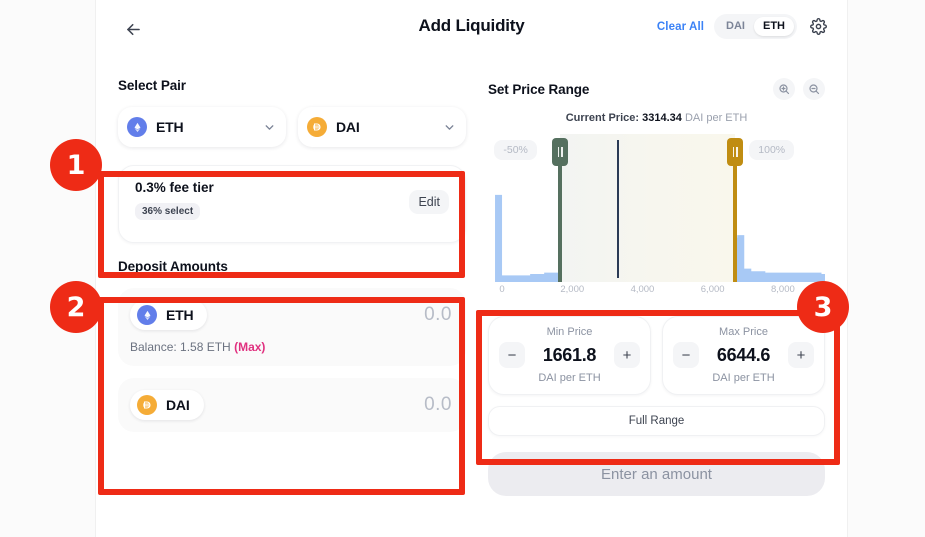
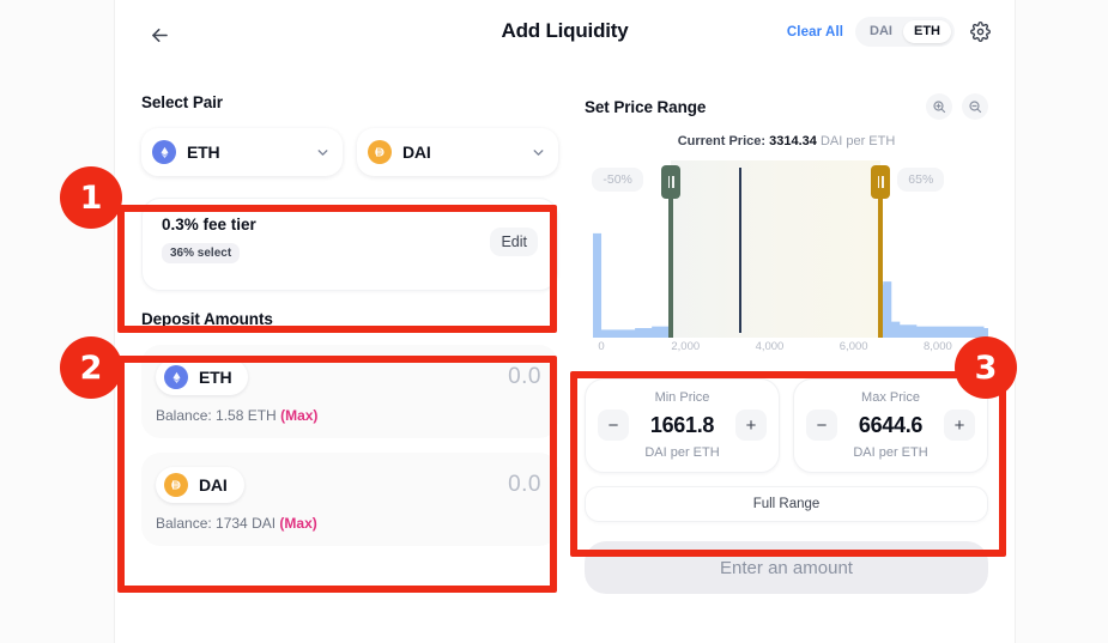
  Add Liquidity
  Clear All
  DAI
  ETH
  Select Pair
  ETH
  DAI
  0.3% fee tier
  36% select
  Edit
  Deposit Amounts
  ETH
  0.0
  Balance: 1.58 ETH (Max)
  DAI
  0.0
+ Balance: 1734 DAI (Max)
  Set Price Range
  Current Price: 3314.34 DAI per ETH
  -50%
- 100%
+ 65%
  0
  2,000
  4,000
  6,000
  8,000
  Min Price
  −
  1661.8
  +
  DAI per ETH
  Max Price
  −
  6644.6
  +
  DAI per ETH
  Full Range
  Enter an amount
  1
  2
  3
